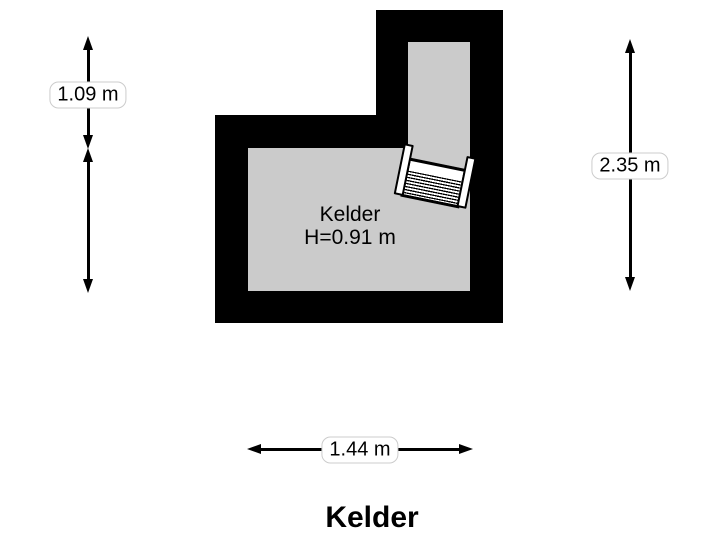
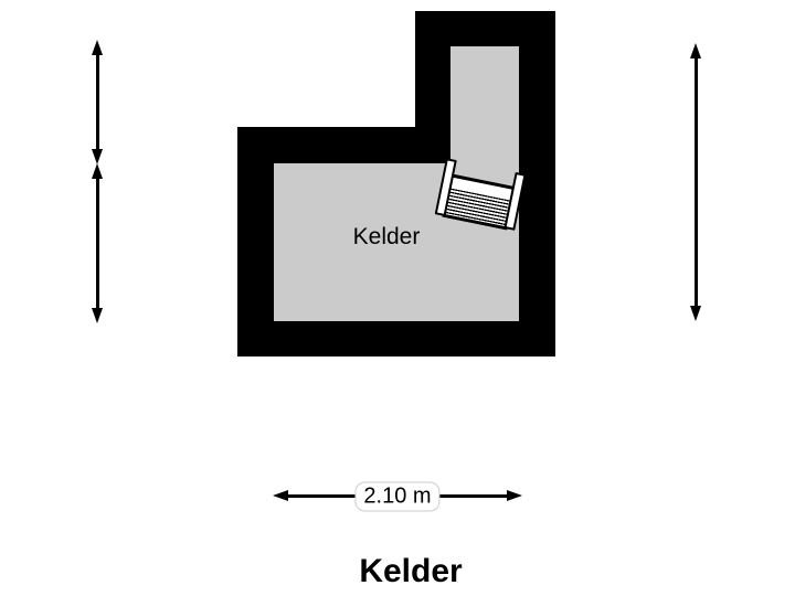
  Kelder
- H=0.91 m
- 1.09 m
- 2.35 m
- 1.44 m
+ 2.10 m
  Kelder
